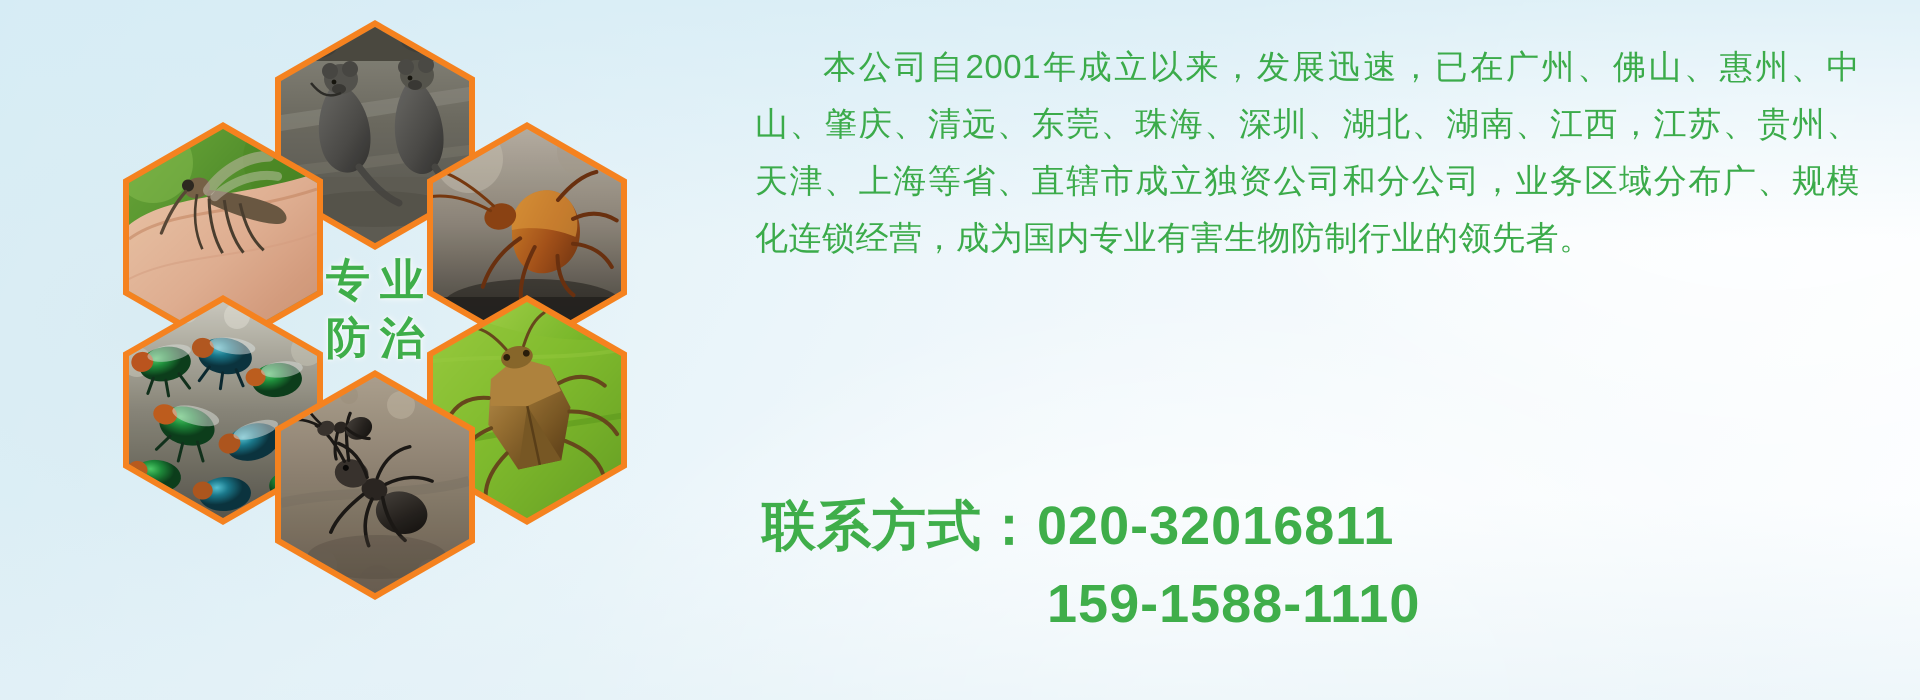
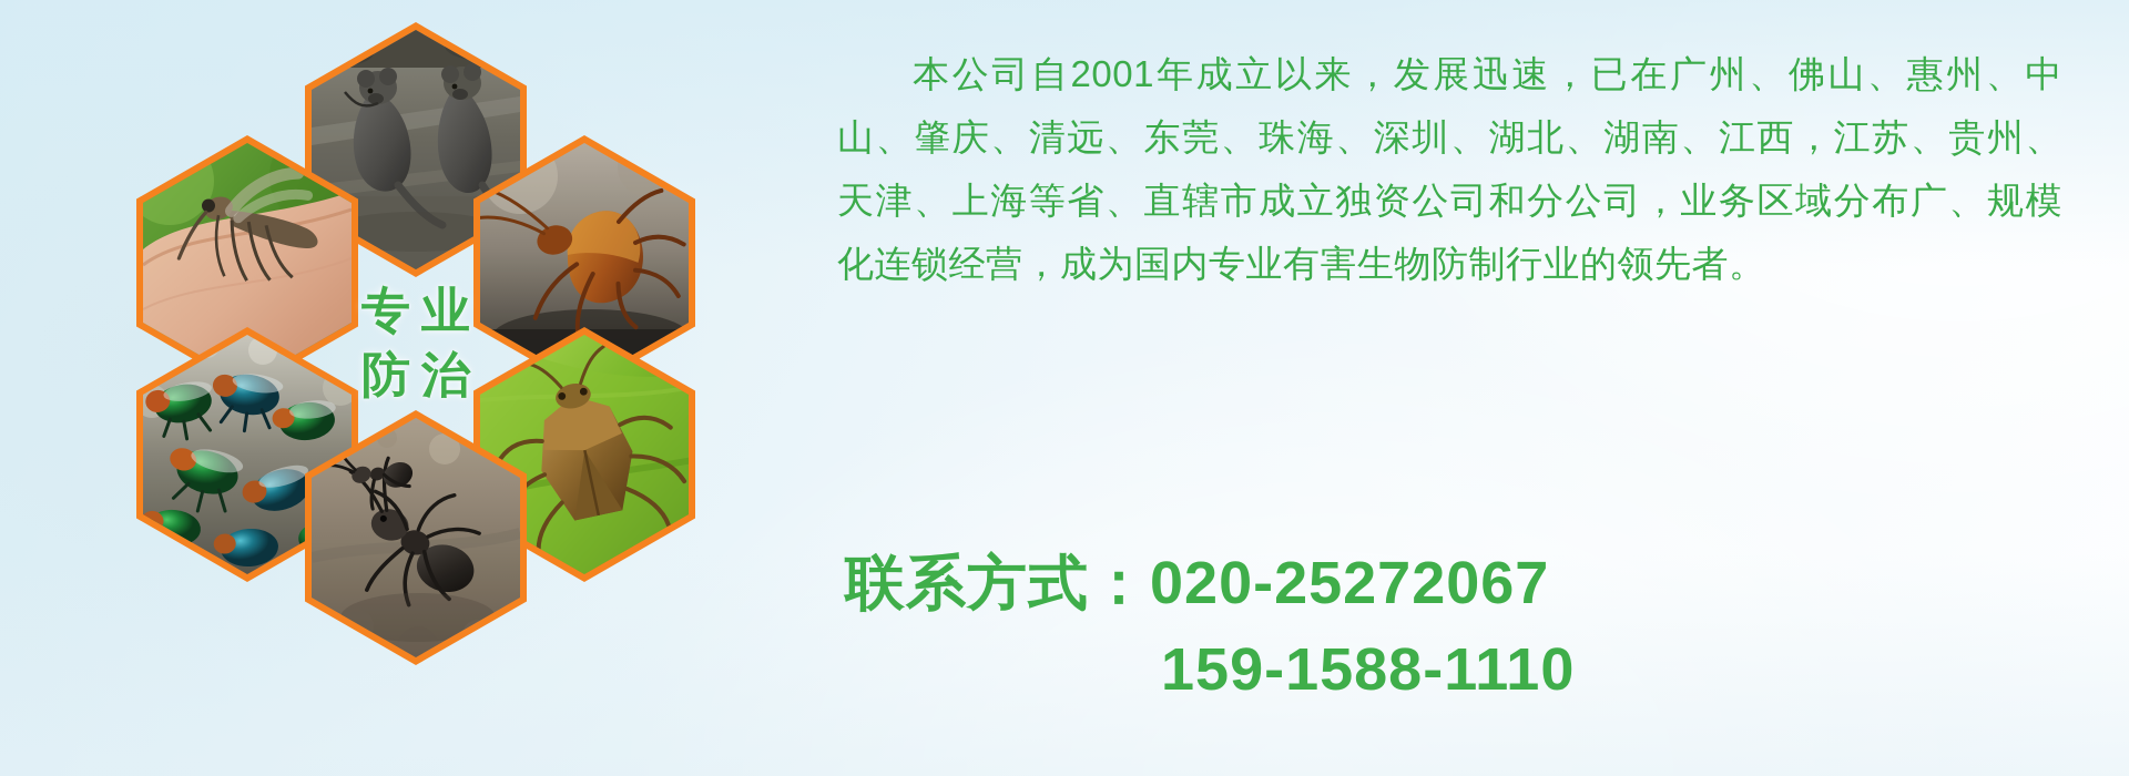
  专业
  防治
  本公司自2001年成立以来，发展迅速，已在广州、佛山、惠州、中山、肇庆、清远、东莞、珠海、深圳、湖北、湖南、江西，江苏、贵州、天津、上海等省、直辖市成立独资公司和分公司，业务区域分布广、规模化连锁经营，成为国内专业有害生物防制行业的领先者。
- 联系方式：020-32016811
+ 联系方式：020-25272067
  159-1588-1110
